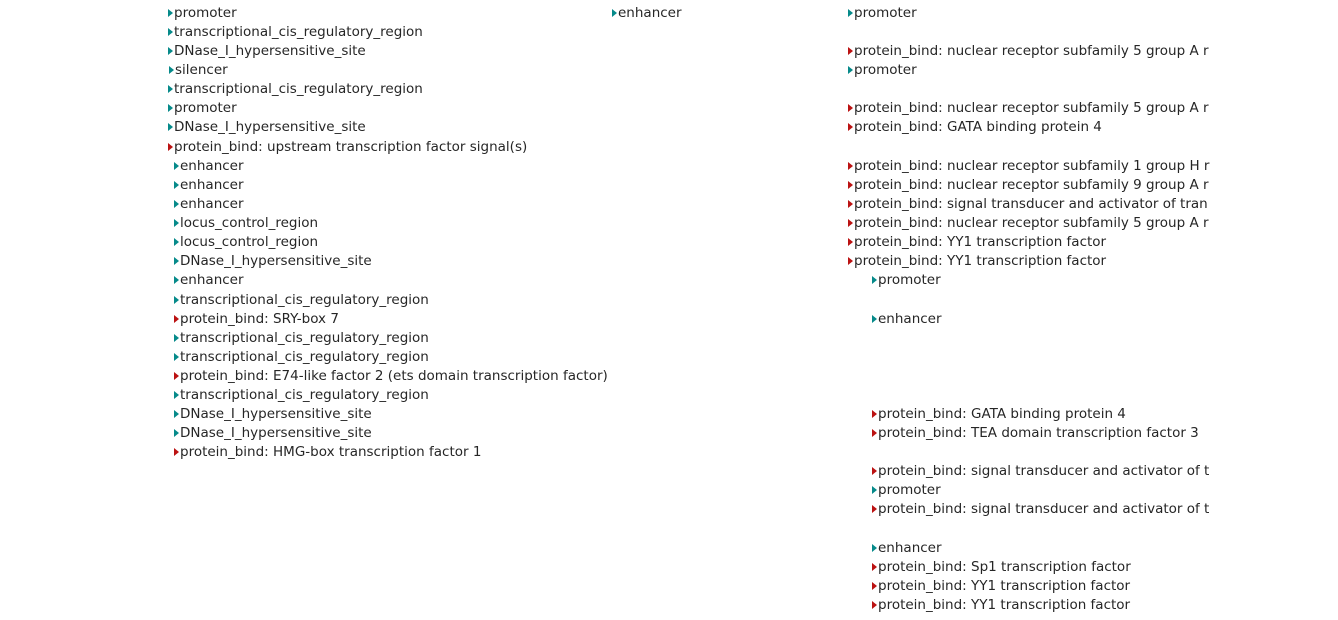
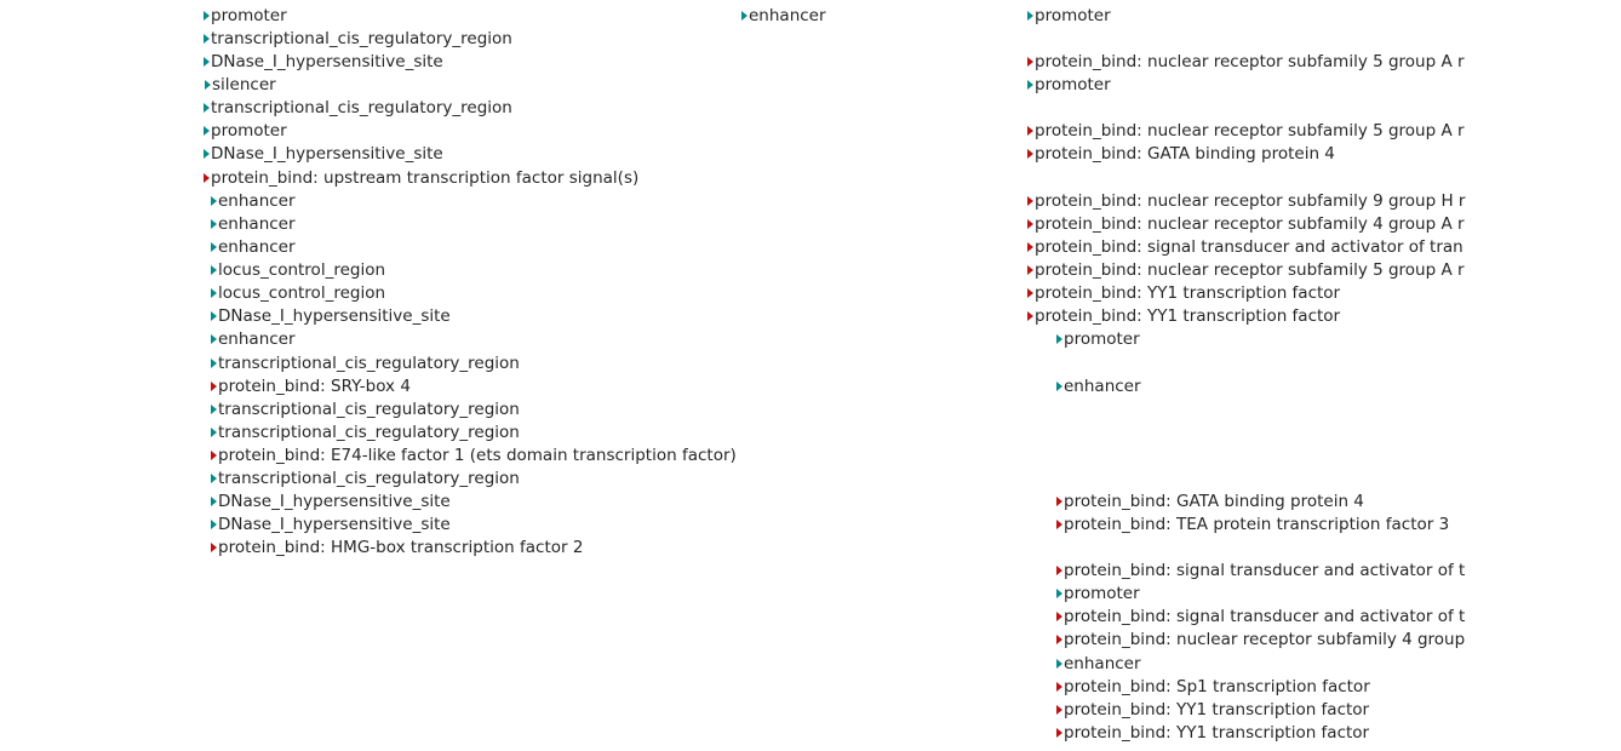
  promoter
  transcriptional_cis_regulatory_region
  DNase_I_hypersensitive_site
  silencer
  transcriptional_cis_regulatory_region
  promoter
  DNase_I_hypersensitive_site
  protein_bind: upstream transcription factor signal(s)
  enhancer
  enhancer
  enhancer
  locus_control_region
  locus_control_region
  DNase_I_hypersensitive_site
  enhancer
  transcriptional_cis_regulatory_region
- protein_bind: SRY-box 7
+ protein_bind: SRY-box 4
  transcriptional_cis_regulatory_region
  transcriptional_cis_regulatory_region
- protein_bind: E74-like factor 2 (ets domain transcription factor)
+ protein_bind: E74-like factor 1 (ets domain transcription factor)
  transcriptional_cis_regulatory_region
  DNase_I_hypersensitive_site
  DNase_I_hypersensitive_site
- protein_bind: HMG-box transcription factor 1
+ protein_bind: HMG-box transcription factor 2
  enhancer
  promoter
  protein_bind: nuclear receptor subfamily 5 group A r
  promoter
  protein_bind: nuclear receptor subfamily 5 group A r
  protein_bind: GATA binding protein 4
- protein_bind: nuclear receptor subfamily 1 group H r
+ protein_bind: nuclear receptor subfamily 9 group H r
- protein_bind: nuclear receptor subfamily 9 group A r
+ protein_bind: nuclear receptor subfamily 4 group A r
  protein_bind: signal transducer and activator of tran
  protein_bind: nuclear receptor subfamily 5 group A r
  protein_bind: YY1 transcription factor
  protein_bind: YY1 transcription factor
  promoter
  enhancer
  protein_bind: GATA binding protein 4
- protein_bind: TEA domain transcription factor 3
+ protein_bind: TEA protein transcription factor 3
  protein_bind: signal transducer and activator of t
  promoter
  protein_bind: signal transducer and activator of t
+ protein_bind: nuclear receptor subfamily 4 group
  enhancer
  protein_bind: Sp1 transcription factor
  protein_bind: YY1 transcription factor
  protein_bind: YY1 transcription factor
